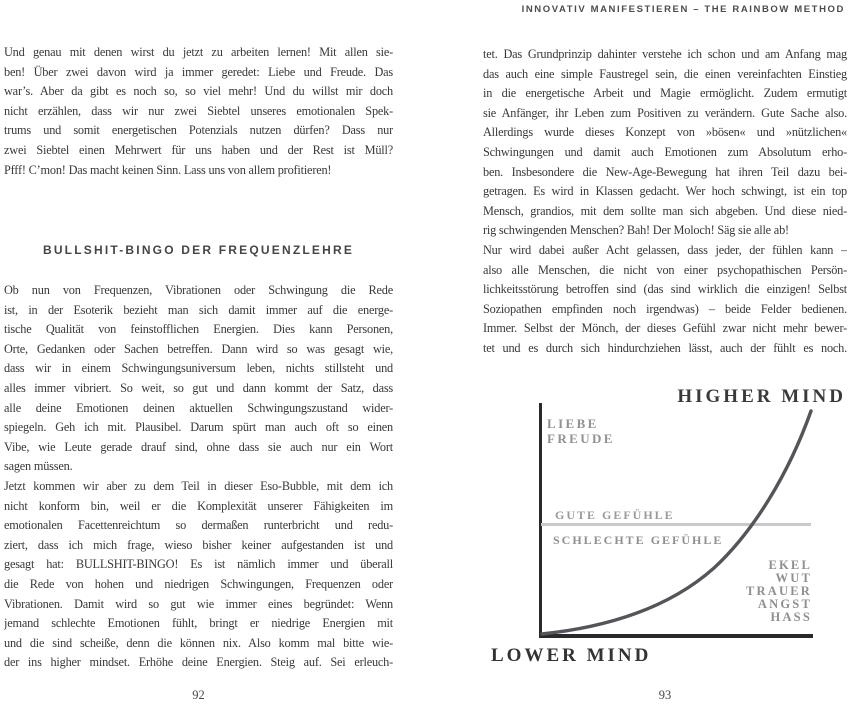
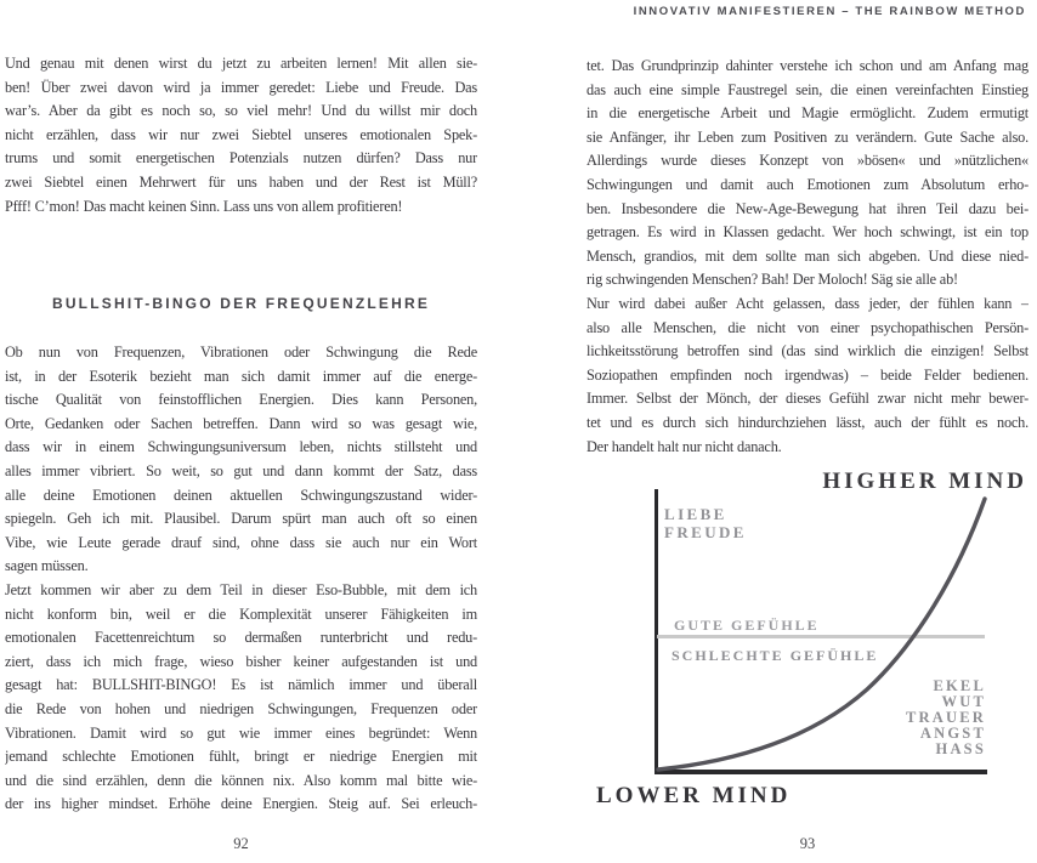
  INNOVATIV MANIFESTIEREN – THE RAINBOW METHOD
  Und genau mit denen wirst du jetzt zu arbeiten lernen! Mit allen sie-
  ben! Über zwei davon wird ja immer geredet: Liebe und Freude. Das
  war’s. Aber da gibt es noch so, so viel mehr! Und du willst mir doch
  nicht erzählen, dass wir nur zwei Siebtel unseres emotionalen Spek-
  trums und somit energetischen Potenzials nutzen dürfen? Dass nur
  zwei Siebtel einen Mehrwert für uns haben und der Rest ist Müll?
  Pfff! C’mon! Das macht keinen Sinn. Lass uns von allem profitieren!
  BULLSHIT-BINGO DER FREQUENZLEHRE
  Ob nun von Frequenzen, Vibrationen oder Schwingung die Rede
  ist, in der Esoterik bezieht man sich damit immer auf die energe-
  tische Qualität von feinstofflichen Energien. Dies kann Personen,
  Orte, Gedanken oder Sachen betreffen. Dann wird so was gesagt wie,
  dass wir in einem Schwingungsuniversum leben, nichts stillsteht und
  alles immer vibriert. So weit, so gut und dann kommt der Satz, dass
  alle deine Emotionen deinen aktuellen Schwingungszustand wider-
  spiegeln. Geh ich mit. Plausibel. Darum spürt man auch oft so einen
  Vibe, wie Leute gerade drauf sind, ohne dass sie auch nur ein Wort
  sagen müssen.
  Jetzt kommen wir aber zu dem Teil in dieser Eso-Bubble, mit dem ich
  nicht konform bin, weil er die Komplexität unserer Fähigkeiten im
  emotionalen Facettenreichtum so dermaßen runterbricht und redu-
  ziert, dass ich mich frage, wieso bisher keiner aufgestanden ist und
  gesagt hat: BULLSHIT-BINGO! Es ist nämlich immer und überall
  die Rede von hohen und niedrigen Schwingungen, Frequenzen oder
  Vibrationen. Damit wird so gut wie immer eines begründet: Wenn
  jemand schlechte Emotionen fühlt, bringt er niedrige Energien mit
- und die sind scheiße, denn die können nix. Also komm mal bitte wie-
+ und die sind erzählen, denn die können nix. Also komm mal bitte wie-
  der ins higher mindset. Erhöhe deine Energien. Steig auf. Sei erleuch-
  tet. Das Grundprinzip dahinter verstehe ich schon und am Anfang mag
  das auch eine simple Faustregel sein, die einen vereinfachten Einstieg
  in die energetische Arbeit und Magie ermöglicht. Zudem ermutigt
  sie Anfänger, ihr Leben zum Positiven zu verändern. Gute Sache also.
  Allerdings wurde dieses Konzept von »bösen« und »nützlichen«
  Schwingungen und damit auch Emotionen zum Absolutum erho-
  ben. Insbesondere die New-Age-Bewegung hat ihren Teil dazu bei-
  getragen. Es wird in Klassen gedacht. Wer hoch schwingt, ist ein top
  Mensch, grandios, mit dem sollte man sich abgeben. Und diese nied-
  rig schwingenden Menschen? Bah! Der Moloch! Säg sie alle ab!
  Nur wird dabei außer Acht gelassen, dass jeder, der fühlen kann –
  also alle Menschen, die nicht von einer psychopathischen Persön-
  lichkeitsstörung betroffen sind (das sind wirklich die einzigen! Selbst
  Soziopathen empfinden noch irgendwas) – beide Felder bedienen.
  Immer. Selbst der Mönch, der dieses Gefühl zwar nicht mehr bewer-
  tet und es durch sich hindurchziehen lässt, auch der fühlt es noch.
+ Der handelt halt nur nicht danach.
  HIGHER MIND
  LIEBE
  FREUDE
  GUTE GEFÜHLE
  SCHLECHTE GEFÜHLE
  EKEL
  WUT
  TRAUER
  ANGST
  HASS
  LOWER MIND
  92
  93
